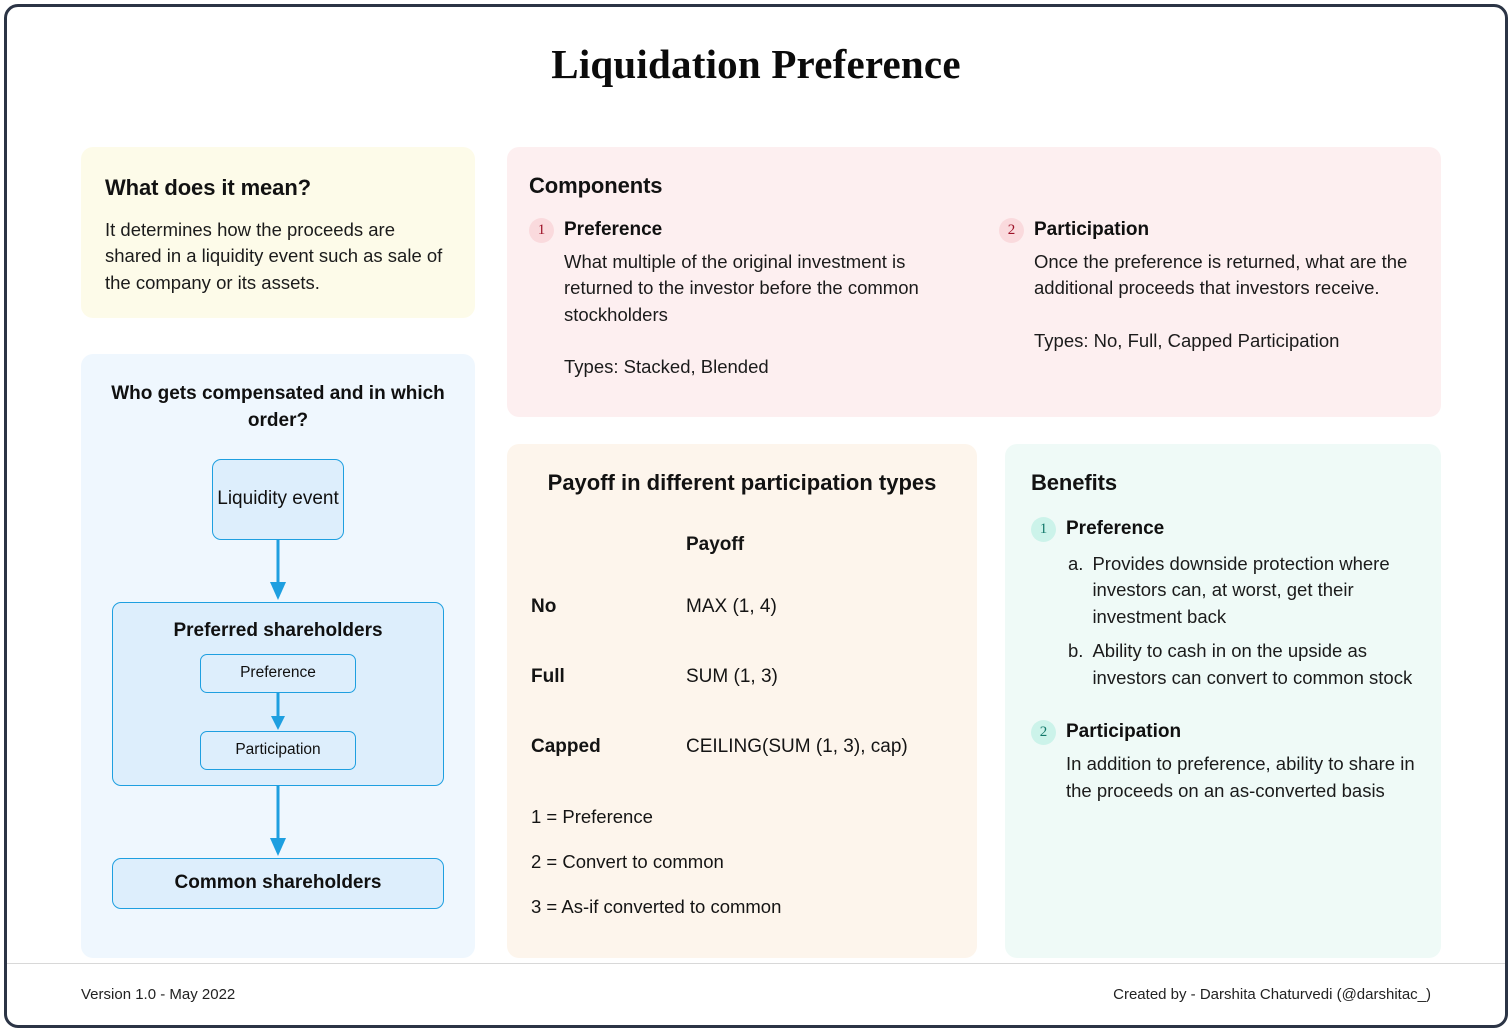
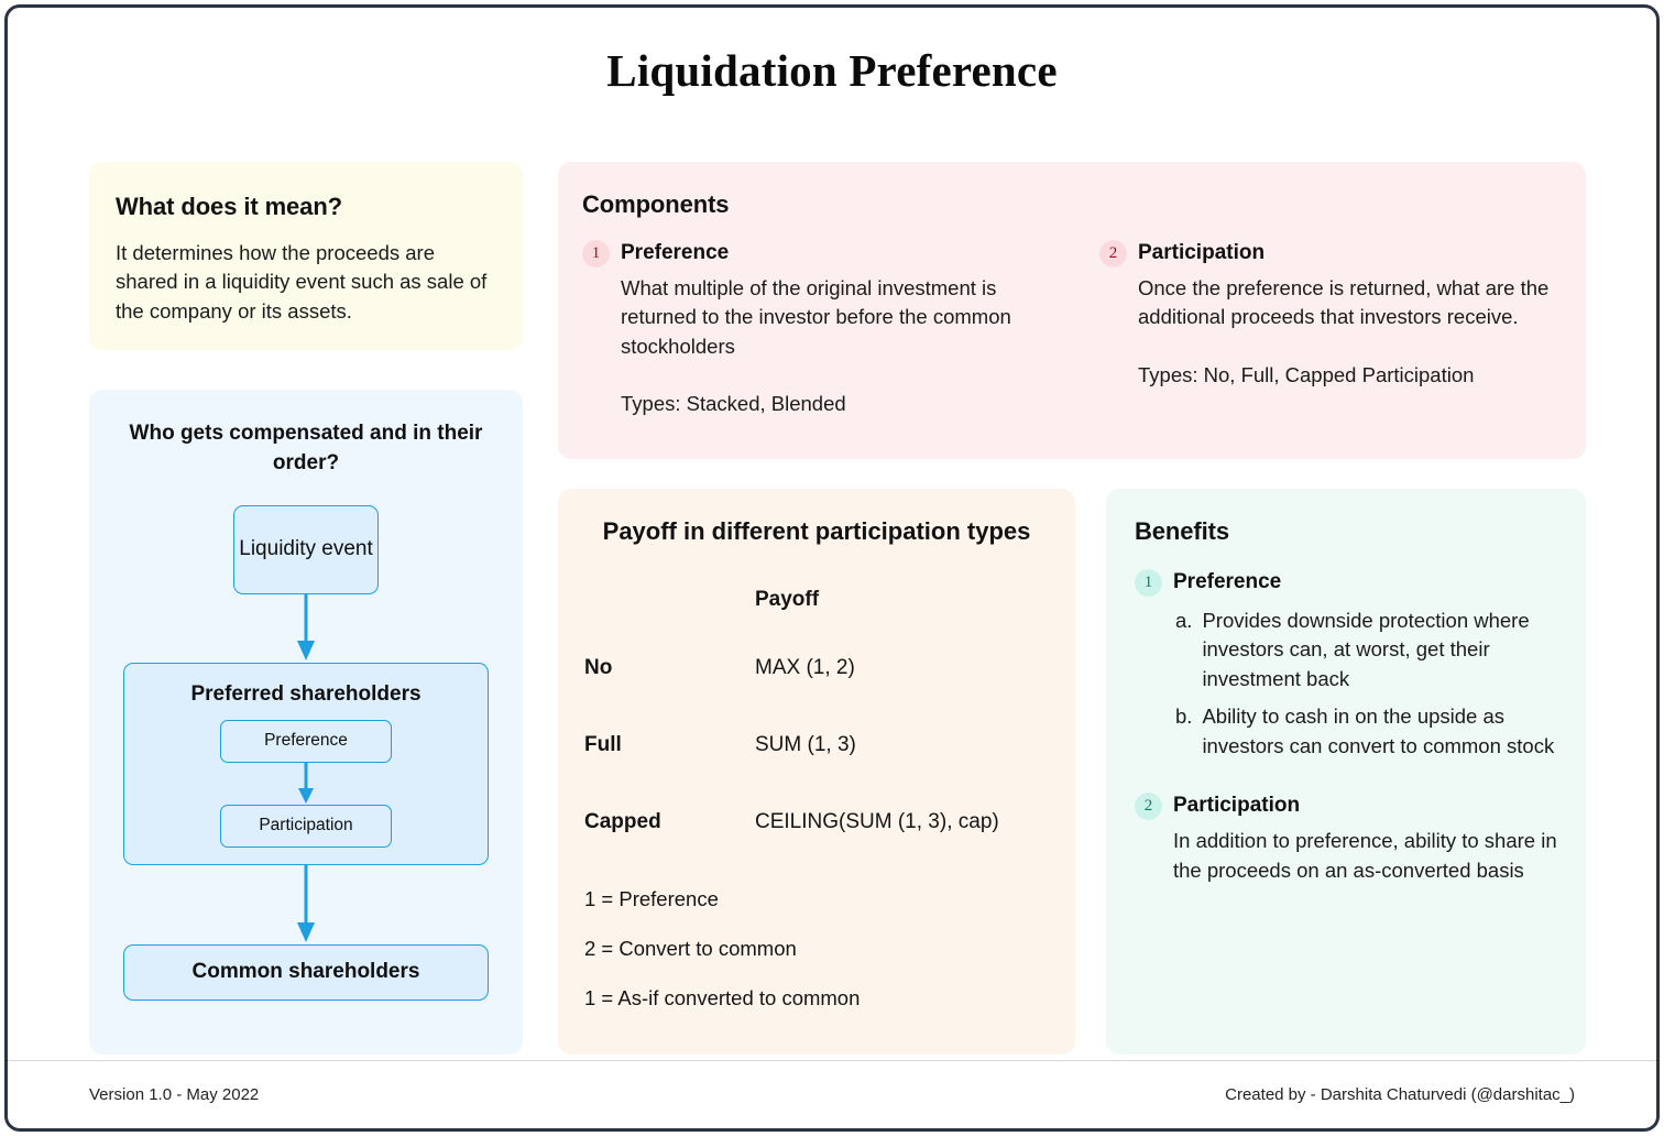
  Liquidation Preference
  What does it mean?
  It determines how the proceeds are shared in a liquidity event such as sale of the company or its assets.
- Who gets compensated and in which order?
+ Who gets compensated and in their order?
  Liquidity event
  Preferred shareholders
  Preference
  Participation
  Common shareholders
  Components
  1
  Preference
  What multiple of the original investment is returned to the investor before the common stockholders
  Types: Stacked, Blended
  2
  Participation
  Once the preference is returned, what are the additional proceeds that investors receive.
  Types: No, Full, Capped Participation
  Payoff in different participation types
  	Payoff
- No	MAX (1, 4)
+ No	MAX (1, 2)
  Full	SUM (1, 3)
  Capped	CEILING(SUM (1, 3), cap)
  1 = Preference
  2 = Convert to common
- 3 = As-if converted to common
+ 1 = As-if converted to common
  Benefits
  1
  Preference
  a.
  Provides downside protection where investors can, at worst, get their investment back
  b.
  Ability to cash in on the upside as investors can convert to common stock
  2
  Participation
  In addition to preference, ability to share in the proceeds on an as-converted basis
  Version 1.0 - May 2022
  Created by - Darshita Chaturvedi (@darshitac_)
